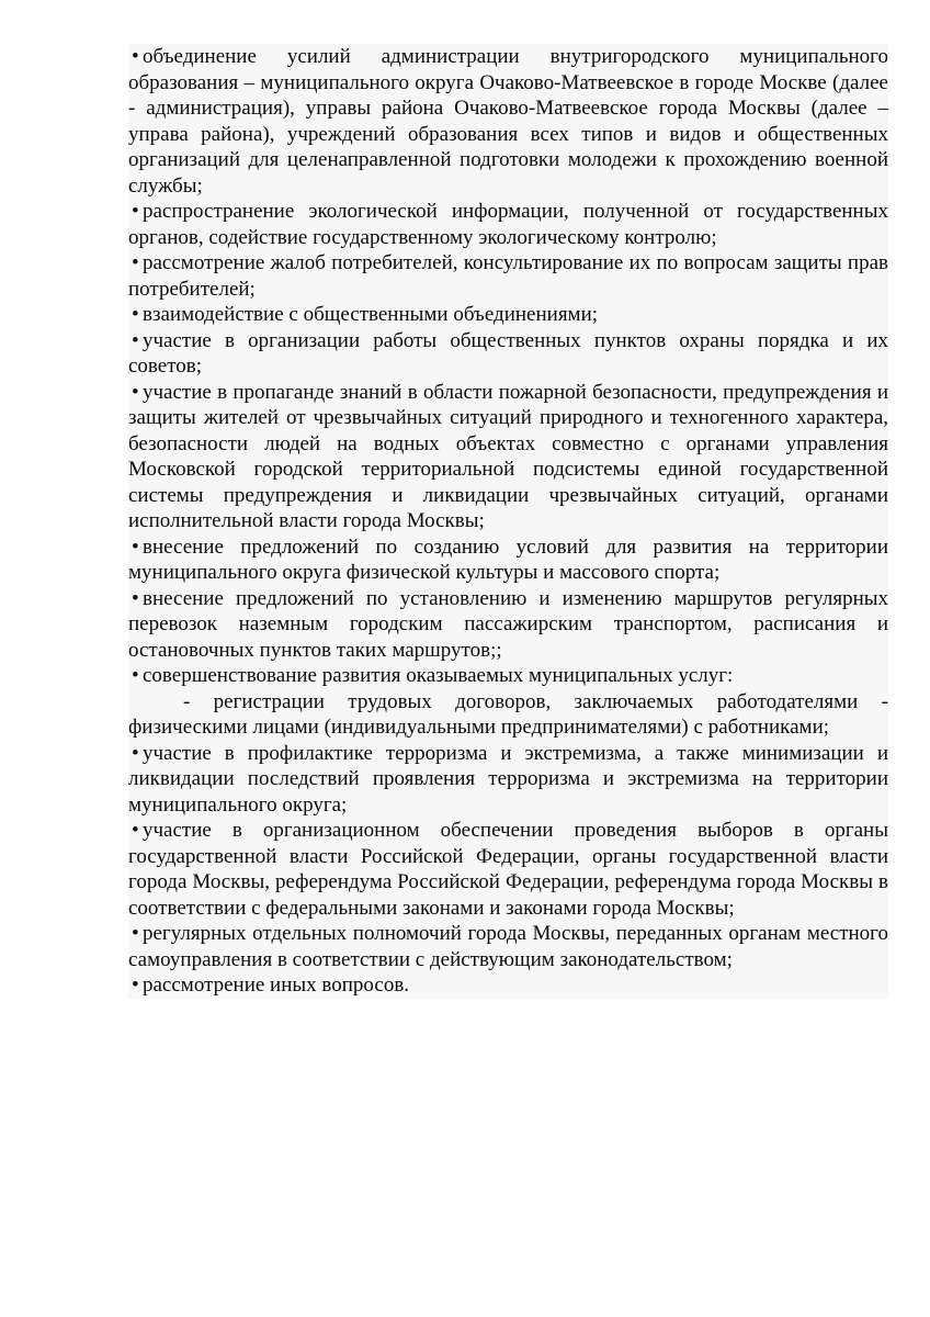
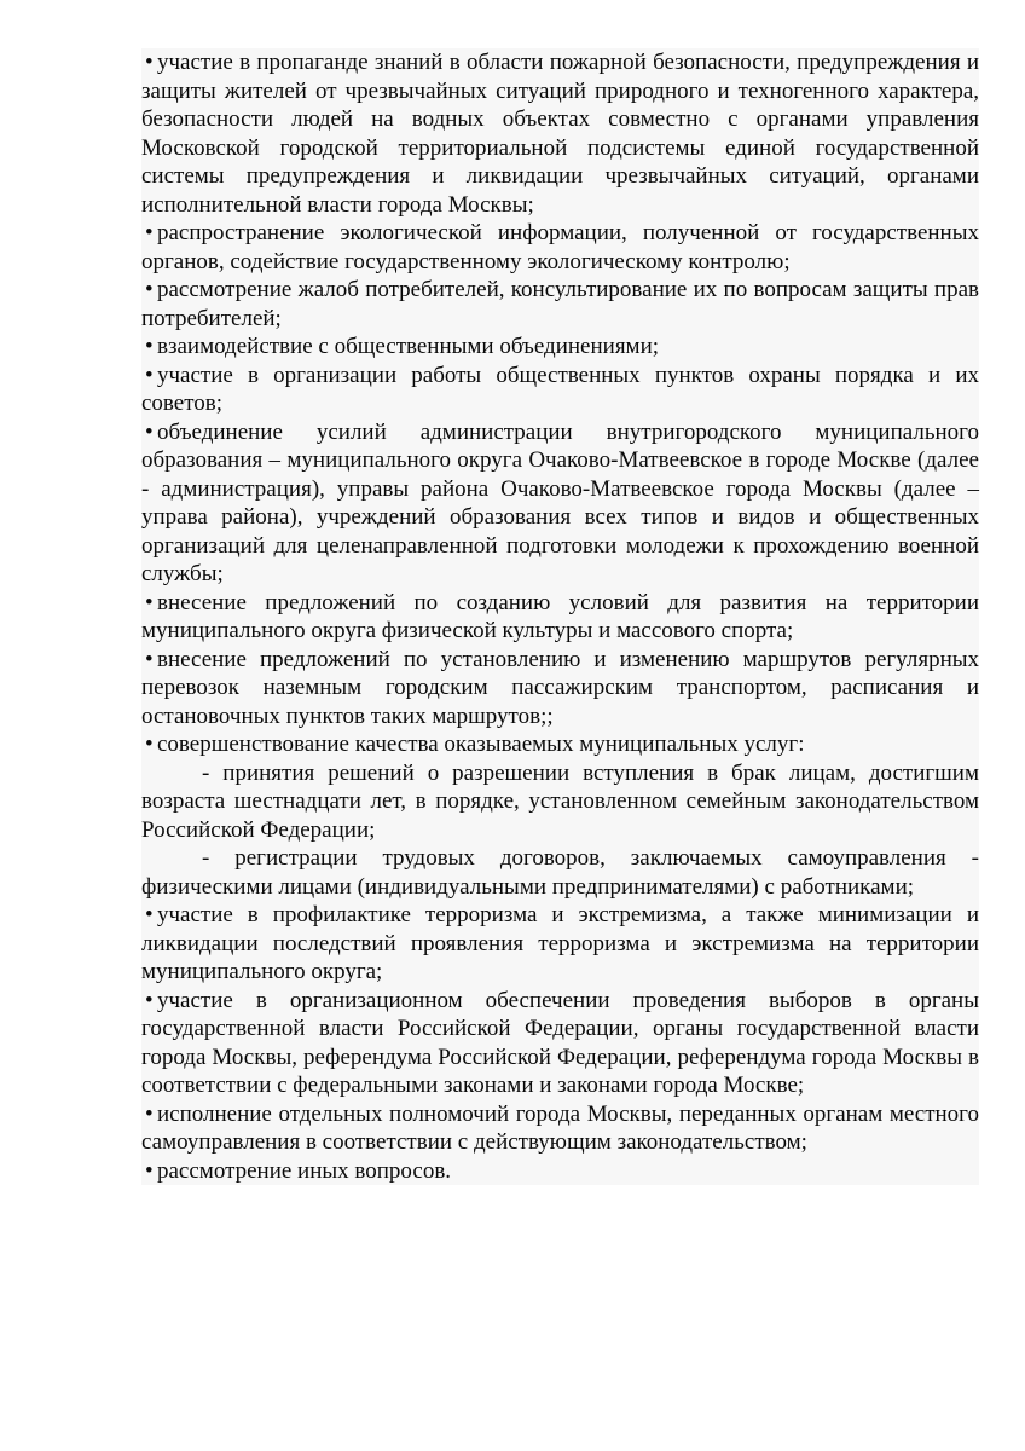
  •
- объединение усилий администрации внутригородского муниципального образования – муниципального округа Очаково-Матвеевское в городе Москве (далее - администрация), управы района Очаково-Матвеевское города Москвы (далее – управа района), учреждений образования всех типов и видов и общественных организаций для целенаправленной подготовки молодежи к прохождению военной службы;
+ участие в пропаганде знаний в области пожарной безопасности, предупреждения и защиты жителей от чрезвычайных ситуаций природного и техногенного характера, безопасности людей на водных объектах совместно с органами управления Московской городской территориальной подсистемы единой государственной системы предупреждения и ликвидации чрезвычайных ситуаций, органами исполнительной власти города Москвы;
  •
  распространение экологической информации, полученной от государственных органов, содействие государственному экологическому контролю;
  •
  рассмотрение жалоб потребителей, консультирование их по вопросам защиты прав потребителей;
  •
  взаимодействие с общественными объединениями;
  •
  участие в организации работы общественных пунктов охраны порядка и их советов;
  •
- участие в пропаганде знаний в области пожарной безопасности, предупреждения и защиты жителей от чрезвычайных ситуаций природного и техногенного характера, безопасности людей на водных объектах совместно с органами управления Московской городской территориальной подсистемы единой государственной системы предупреждения и ликвидации чрезвычайных ситуаций, органами исполнительной власти города Москвы;
+ объединение усилий администрации внутригородского муниципального образования – муниципального округа Очаково-Матвеевское в городе Москве (далее - администрация), управы района Очаково-Матвеевское города Москвы (далее – управа района), учреждений образования всех типов и видов и общественных организаций для целенаправленной подготовки молодежи к прохождению военной службы;
  •
  внесение предложений по созданию условий для развития на территории муниципального округа физической культуры и массового спорта;
  •
  внесение предложений по установлению и изменению маршрутов регулярных перевозок наземным городским пассажирским транспортом, расписания и остановочных пунктов таких маршрутов;;
  •
- совершенствование развития оказываемых муниципальных услуг:
+ совершенствование качества оказываемых муниципальных услуг:
+ - принятия решений о разрешении вступления в брак лицам, достигшим возраста шестнадцати лет, в порядке, установленном семейным законодательством Российской Федерации;
- - регистрации трудовых договоров, заключаемых работодателями - физическими лицами (индивидуальными предпринимателями) с работниками;
+ - регистрации трудовых договоров, заключаемых самоуправления - физическими лицами (индивидуальными предпринимателями) с работниками;
  •
  участие в профилактике терроризма и экстремизма, а также минимизации и ликвидации последствий проявления терроризма и экстремизма на территории муниципального округа;
  •
- участие в организационном обеспечении проведения выборов в органы государственной власти Российской Федерации, органы государственной власти города Москвы, референдума Российской Федерации, референдума города Москвы в соответствии с федеральными законами и законами города Москвы;
+ участие в организационном обеспечении проведения выборов в органы государственной власти Российской Федерации, органы государственной власти города Москвы, референдума Российской Федерации, референдума города Москвы в соответствии с федеральными законами и законами города Москве;
  •
- регулярных отдельных полномочий города Москвы, переданных органам местного самоуправления в соответствии с действующим законодательством;
+ исполнение отдельных полномочий города Москвы, переданных органам местного самоуправления в соответствии с действующим законодательством;
  •
  рассмотрение иных вопросов.
